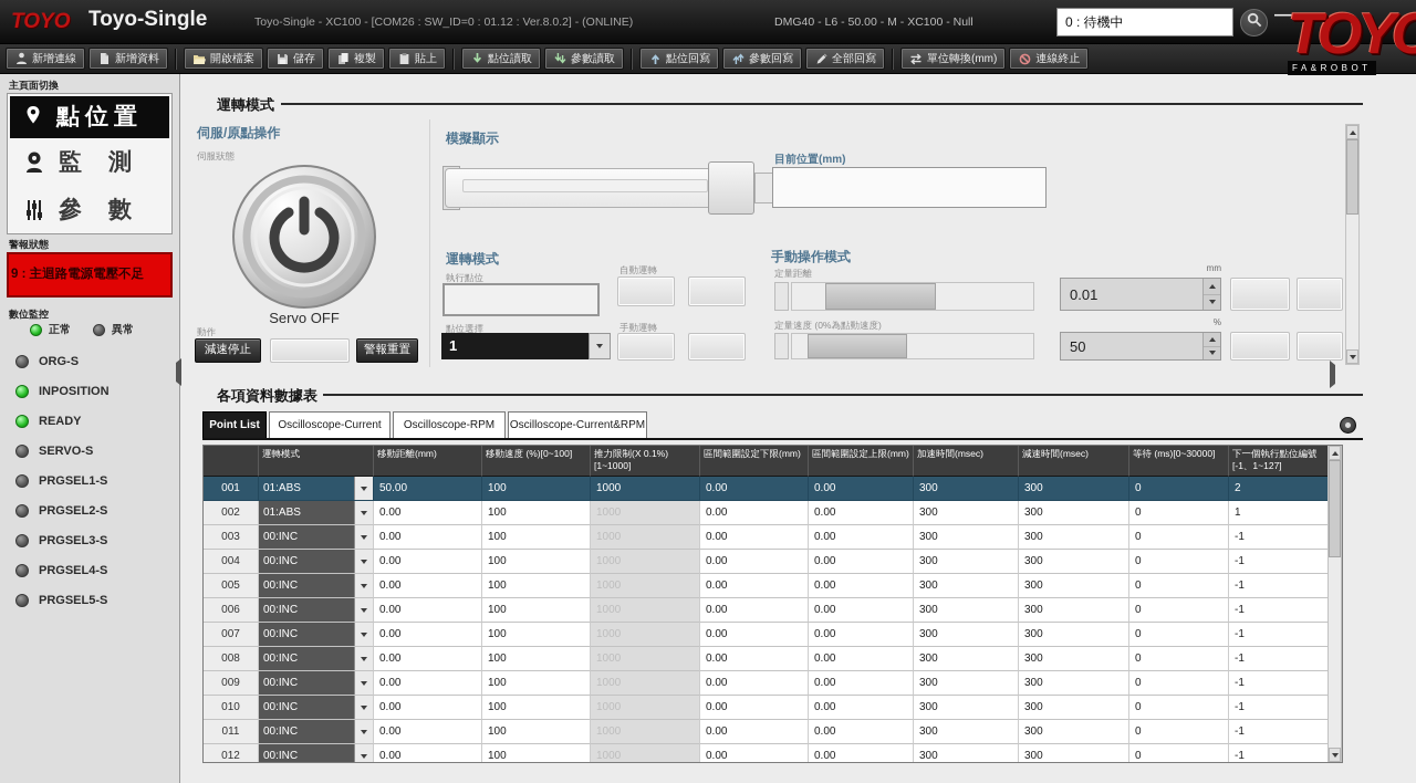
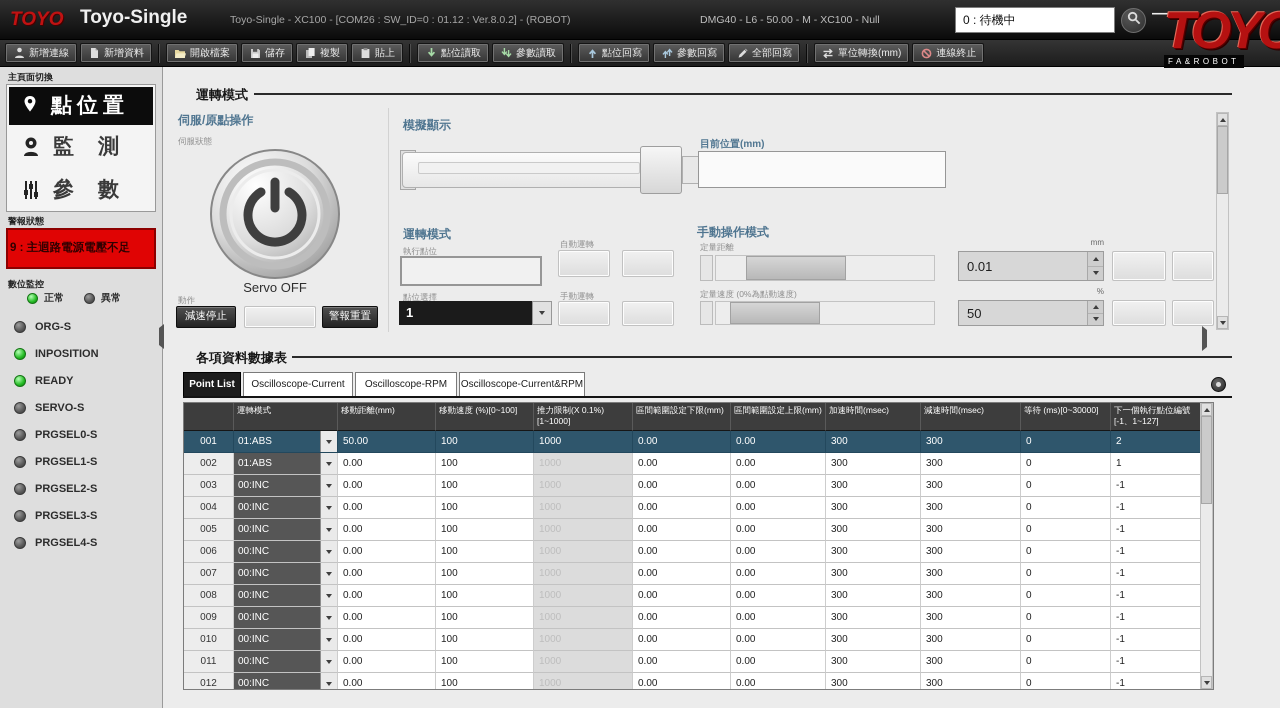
  TOYO
  Toyo-Single
- Toyo-Single - XC100 - [COM26 : SW_ID=0 : 01.12 : Ver.8.0.2] - (ONLINE)
+ Toyo-Single - XC100 - [COM26 : SW_ID=0 : 01.12 : Ver.8.0.2] - (ROBOT)
  DMG40 - L6 - 50.00 - M - XC100 - Null
  0 : 待機中
  —
  TOYO
  FA&ROBOT
  新增連線
  新增資料
  開啟檔案
  儲存
  複製
  貼上
  點位讀取
  參數讀取
  點位回寫
  參數回寫
  全部回寫
  單位轉換(mm)
  連線終止
  主頁面切換
  點位置
  監測
  參數
  警報狀態
  9 : 主迴路電源電壓不足
  數位監控
  正常
  異常
  ORG-S
  INPOSITION
  READY
  SERVO-S
+ PRGSEL0-S
  PRGSEL1-S
  PRGSEL2-S
  PRGSEL3-S
  PRGSEL4-S
- PRGSEL5-S
  運轉模式
  伺服/原點操作
  伺服狀態
  Servo OFF
  動作
  減速停止
  警報重置
  模擬顯示
  目前位置(mm)
  運轉模式
  執行點位
  自動運轉
  點位選擇
  1
  手動運轉
  手動操作模式
  定量距離
  mm
  0.01
  定量速度 (0%為點動速度)
  %
  50
  各項資料數據表
  Point List
  Oscilloscope-Current
  Oscilloscope-RPM
  Oscilloscope-Current&RPM
  運轉模式
  移動距離(mm)
  移動速度 (%)[0~100]
  推力限制(X 0.1%)[1~1000]
  區間範圍設定下限(mm)
  區間範圍設定上限(mm)
  加速時間(msec)
  減速時間(msec)
  等待 (ms)[0~30000]
  下一個執行點位編號[-1、1~127]
  001
  01:ABS
  50.00
  100
  1000
  0.00
  0.00
  300
  300
  0
  2
  002
  01:ABS
  0.00
  100
  1000
  0.00
  0.00
  300
  300
  0
  1
  003
  00:INC
  0.00
  100
  1000
  0.00
  0.00
  300
  300
  0
  -1
  004
  00:INC
  0.00
  100
  1000
  0.00
  0.00
  300
  300
  0
  -1
  005
  00:INC
  0.00
  100
  1000
  0.00
  0.00
  300
  300
  0
  -1
  006
  00:INC
  0.00
  100
  1000
  0.00
  0.00
  300
  300
  0
  -1
  007
  00:INC
  0.00
  100
  1000
  0.00
  0.00
  300
  300
  0
  -1
  008
  00:INC
  0.00
  100
  1000
  0.00
  0.00
  300
  300
  0
  -1
  009
  00:INC
  0.00
  100
  1000
  0.00
  0.00
  300
  300
  0
  -1
  010
  00:INC
  0.00
  100
  1000
  0.00
  0.00
  300
  300
  0
  -1
  011
  00:INC
  0.00
  100
  1000
  0.00
  0.00
  300
  300
  0
  -1
  012
  00:INC
  0.00
  100
  1000
  0.00
  0.00
  300
  300
  0
  -1
